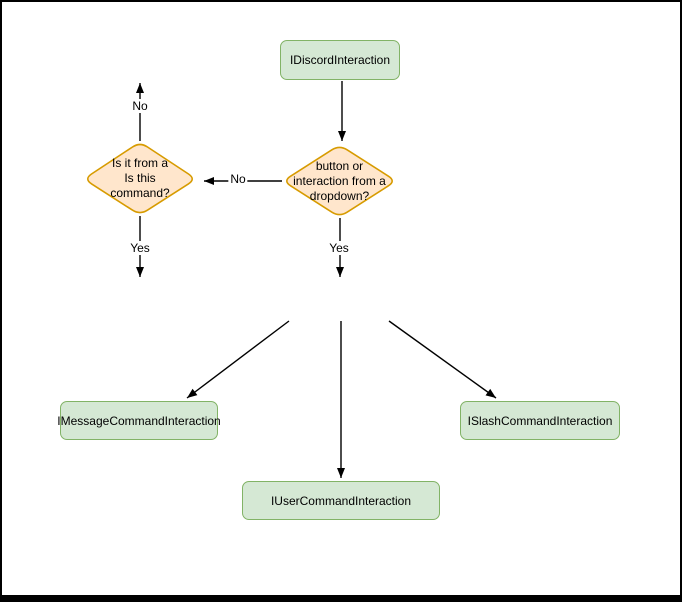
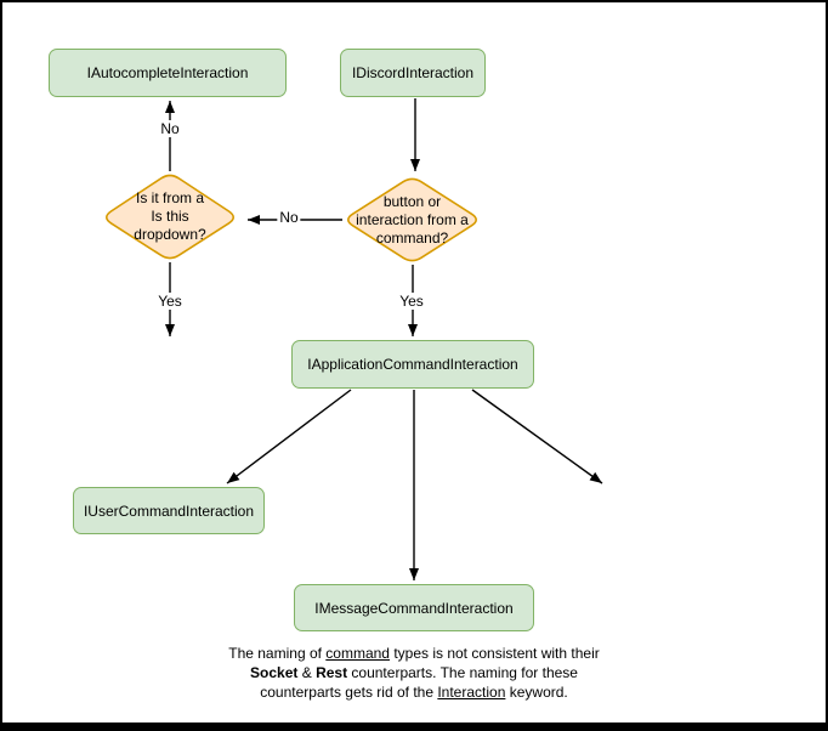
+ IAutocompleteInteraction
  IDiscordInteraction
  Is it from a
  Is this
- command?
+ dropdown?
  button or
  interaction from a
- dropdown?
+ command?
  No
  No
  Yes
  Yes
+ IApplicationCommandInteraction
- IMessageCommandInteraction
+ IUserCommandInteraction
- ISlashCommandInteraction
- IUserCommandInteraction
+ IMessageCommandInteraction
+ The naming of command types is not consistent with their
+ Socket & Rest counterparts. The naming for these
+ counterparts gets rid of the Interaction keyword.
